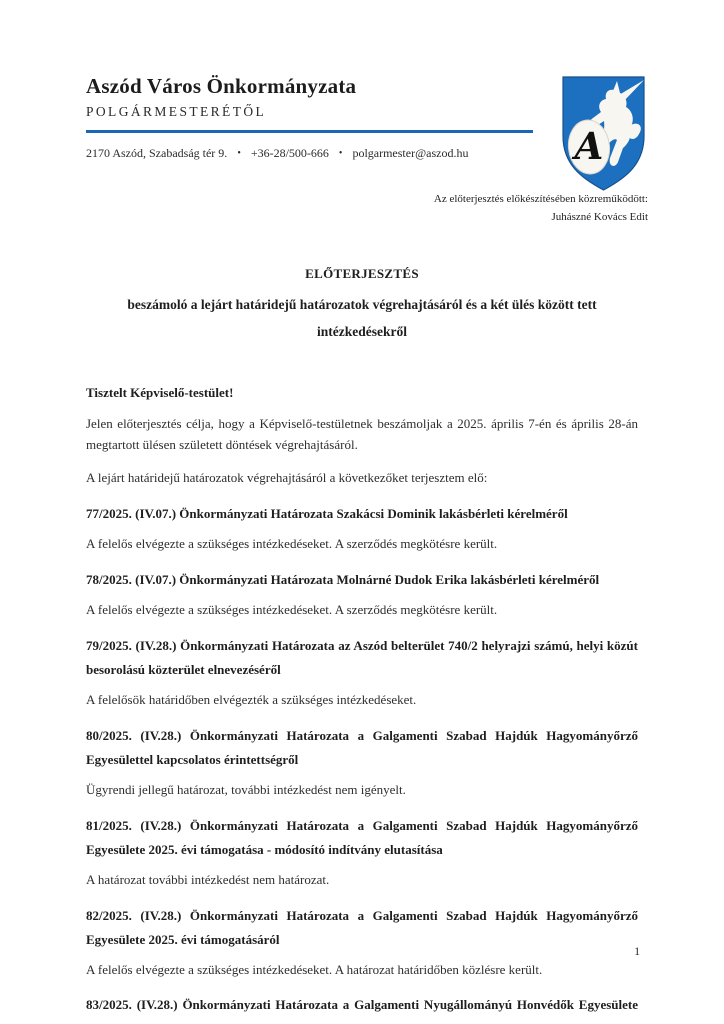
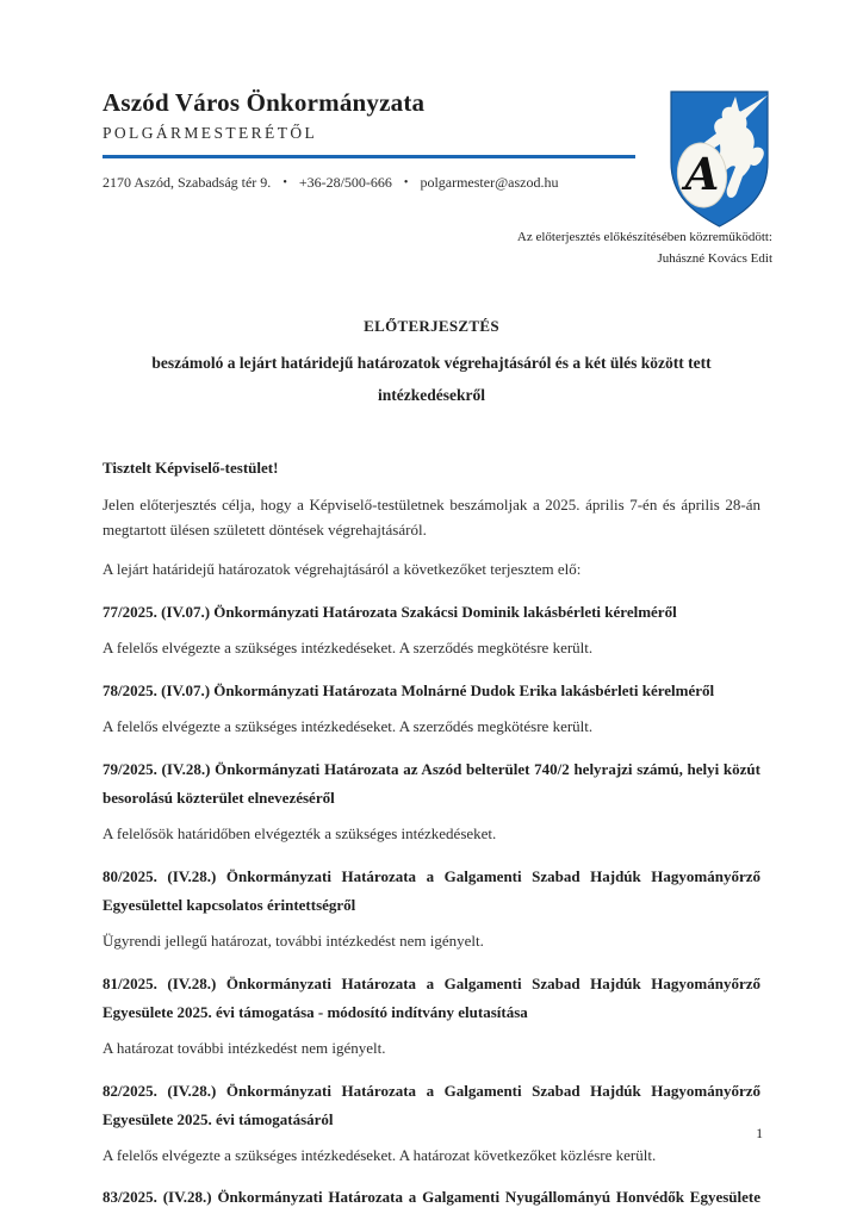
  Aszód Város Önkormányzata
  POLGÁRMESTERÉTŐL
  2170 Aszód, Szabadság tér 9. • +36-28/500-666 • polgarmester@aszod.hu
  A
  Az előterjesztés előkészítésében közreműködött:
  Juhászné Kovács Edit
  ELŐTERJESZTÉS
  beszámoló a lejárt határidejű határozatok végrehajtásáról és a két ülés között tett intézkedésekről
  Tisztelt Képviselő-testület!
  Jelen előterjesztés célja, hogy a Képviselő-testületnek beszámoljak a 2025. április 7-én és április 28-án megtartott ülésen született döntések végrehajtásáról.
  A lejárt határidejű határozatok végrehajtásáról a következőket terjesztem elő:
  77/2025. (IV.07.) Önkormányzati Határozata Szakácsi Dominik lakásbérleti kérelméről
  A felelős elvégezte a szükséges intézkedéseket. A szerződés megkötésre került.
  78/2025. (IV.07.) Önkormányzati Határozata Molnárné Dudok Erika lakásbérleti kérelméről
  A felelős elvégezte a szükséges intézkedéseket. A szerződés megkötésre került.
  79/2025. (IV.28.) Önkormányzati Határozata az Aszód belterület 740/2 helyrajzi számú, helyi közút besorolású közterület elnevezéséről
  A felelősök határidőben elvégezték a szükséges intézkedéseket.
  80/2025. (IV.28.) Önkormányzati Határozata a Galgamenti Szabad Hajdúk Hagyományőrző Egyesülettel kapcsolatos érintettségről
  Ügyrendi jellegű határozat, további intézkedést nem igényelt.
  81/2025. (IV.28.) Önkormányzati Határozata a Galgamenti Szabad Hajdúk Hagyományőrző Egyesülete 2025. évi támogatása - módosító indítvány elutasítása
- A határozat további intézkedést nem határozat.
+ A határozat további intézkedést nem igényelt.
  82/2025. (IV.28.) Önkormányzati Határozata a Galgamenti Szabad Hajdúk Hagyományőrző Egyesülete 2025. évi támogatásáról
- A felelős elvégezte a szükséges intézkedéseket. A határozat határidőben közlésre került.
+ A felelős elvégezte a szükséges intézkedéseket. A határozat következőket közlésre került.
  83/2025. (IV.28.) Önkormányzati Határozata a Galgamenti Nyugállományú Honvédők Egyesülete
  1
